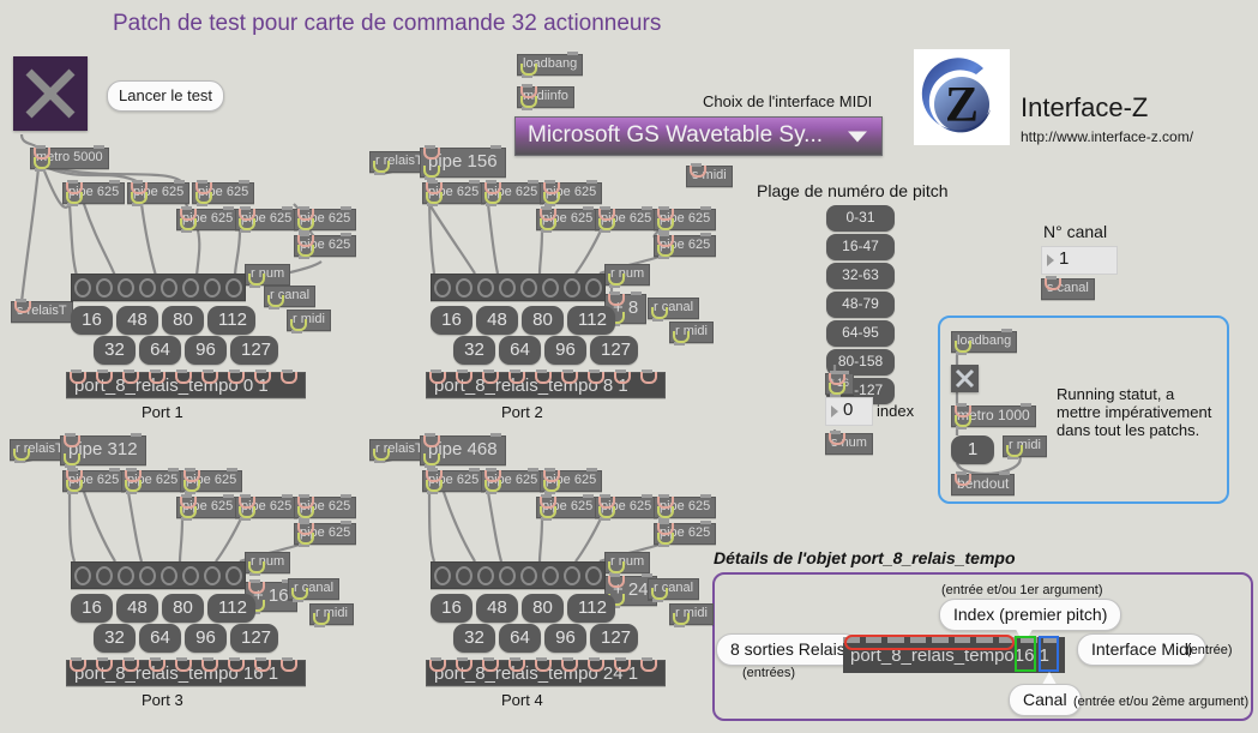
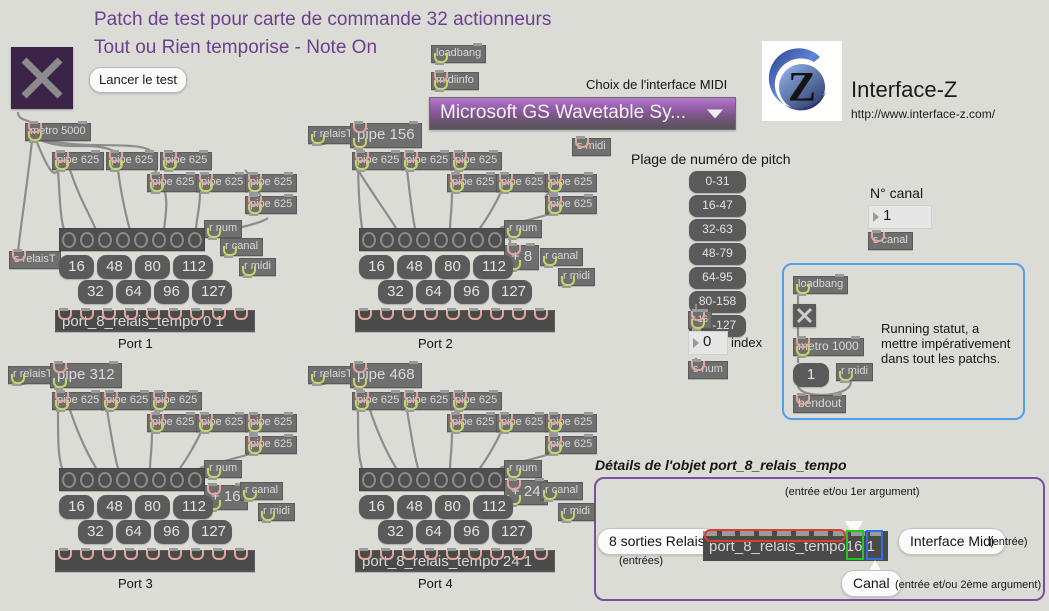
  Patch de test pour carte de commande 32 actionneurs
+ Tout ou Rien temporise - Note On
  Lancer le test
  metro 5000
  s relaisT
  loadbang
  midiinfo
  Choix de l'interface MIDI
  Microsoft GS Wavetable Sy...
  s midi
  Z
  Interface-Z
  http://www.interface-z.com/
  Plage de numéro de pitch
  0-31
  16-47
  32-63
  48-79
  64-95
  80-158
  * 16
  0
  index
  s num
  N° canal
  1
  s canal
  loadbang
  metro 1000
  1
  r midi
  bendout
  Running statut, a
  mettre impérativement
  dans tout les patchs.
  Détails de l'objet port_8_relais_tempo
  (entrée et/ou 1er argument)
- Index (premier pitch)
  8 sorties Relais
  (entrées)
  port_8_relais_tempo16 1
  Interface Midi
  (entrée)
  Canal
  (entrée et/ou 2ème argument)
  pipe 625
  pipe 625
  pipe 625
  pipe 625
  pipe 625
  pipe 625
  pipe 625
  r num
  r canal
  r midi
  16
  48
  80
  112
  32
  64
  96
  127
  port_8_relais_tempo 0 1
  Port 1
  r relais
  pipe 156
  pipe 625
  pipe 625
  pipe 625
  pipe 625
  pipe 625
  pipe 625
  pipe 625
  r num
  + 8
  r canal
  r midi
  16
  48
  80
  112
  32
  64
  96
  127
- port_8_relais_tempo 8 1
  Port 2
  r relais
  pipe 312
  pipe 625
  pipe 625
  pipe 625
  pipe 625
  pipe 625
  pipe 625
  pipe 625
  r num
  + 16
  r canal
  r midi
  16
  48
  80
  112
  32
  64
  96
  127
- port_8_relais_tempo 16 1
  Port 3
  r relais
  pipe 468
  pipe 625
  pipe 625
  pipe 625
  pipe 625
  pipe 625
  pipe 625
  pipe 625
  r num
  + 24
  r canal
  r midi
  16
  48
  80
  112
  32
  64
  96
  127
  port_8_relais_tempo 24 1
  Port 4
